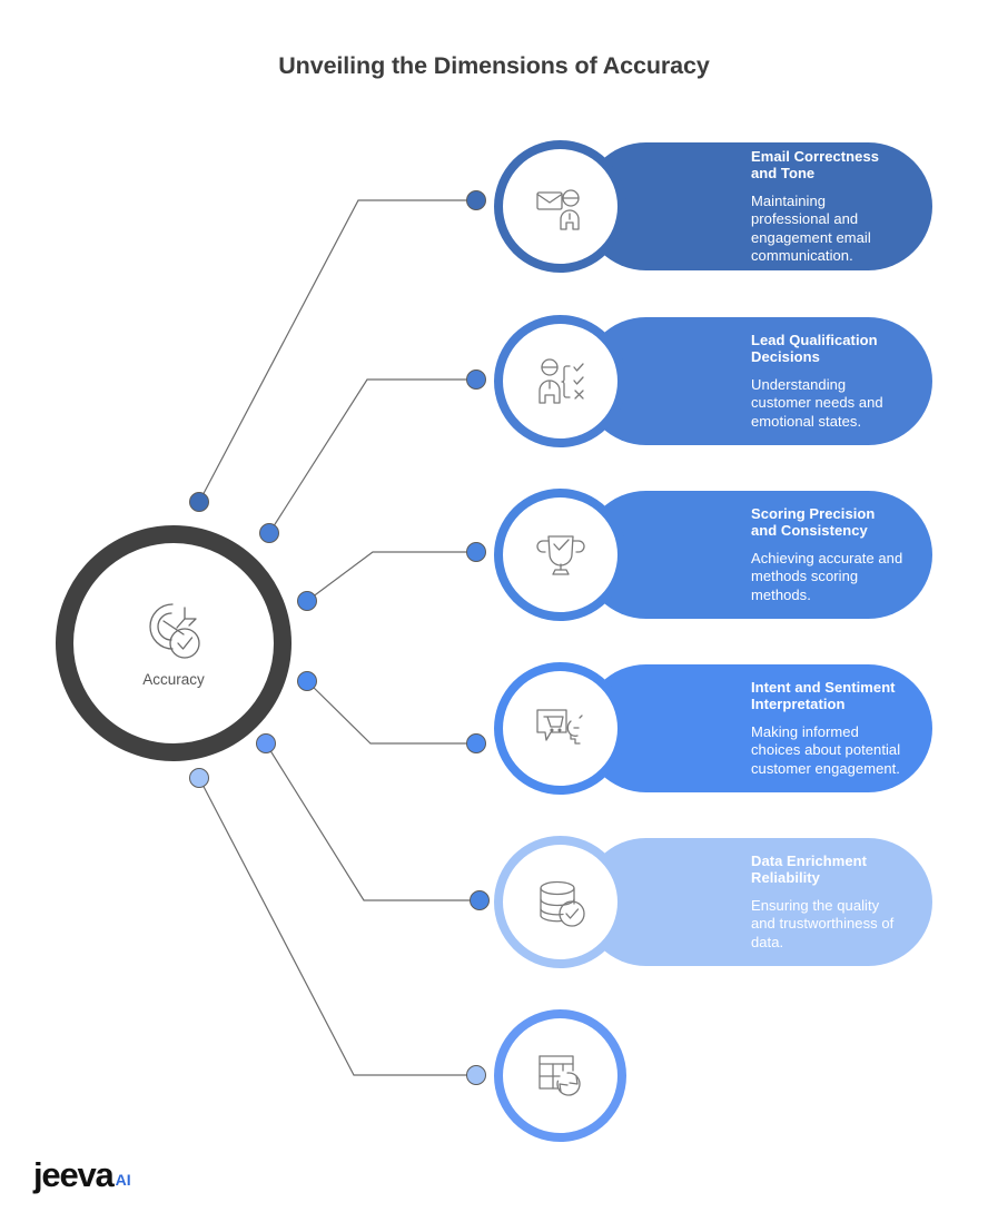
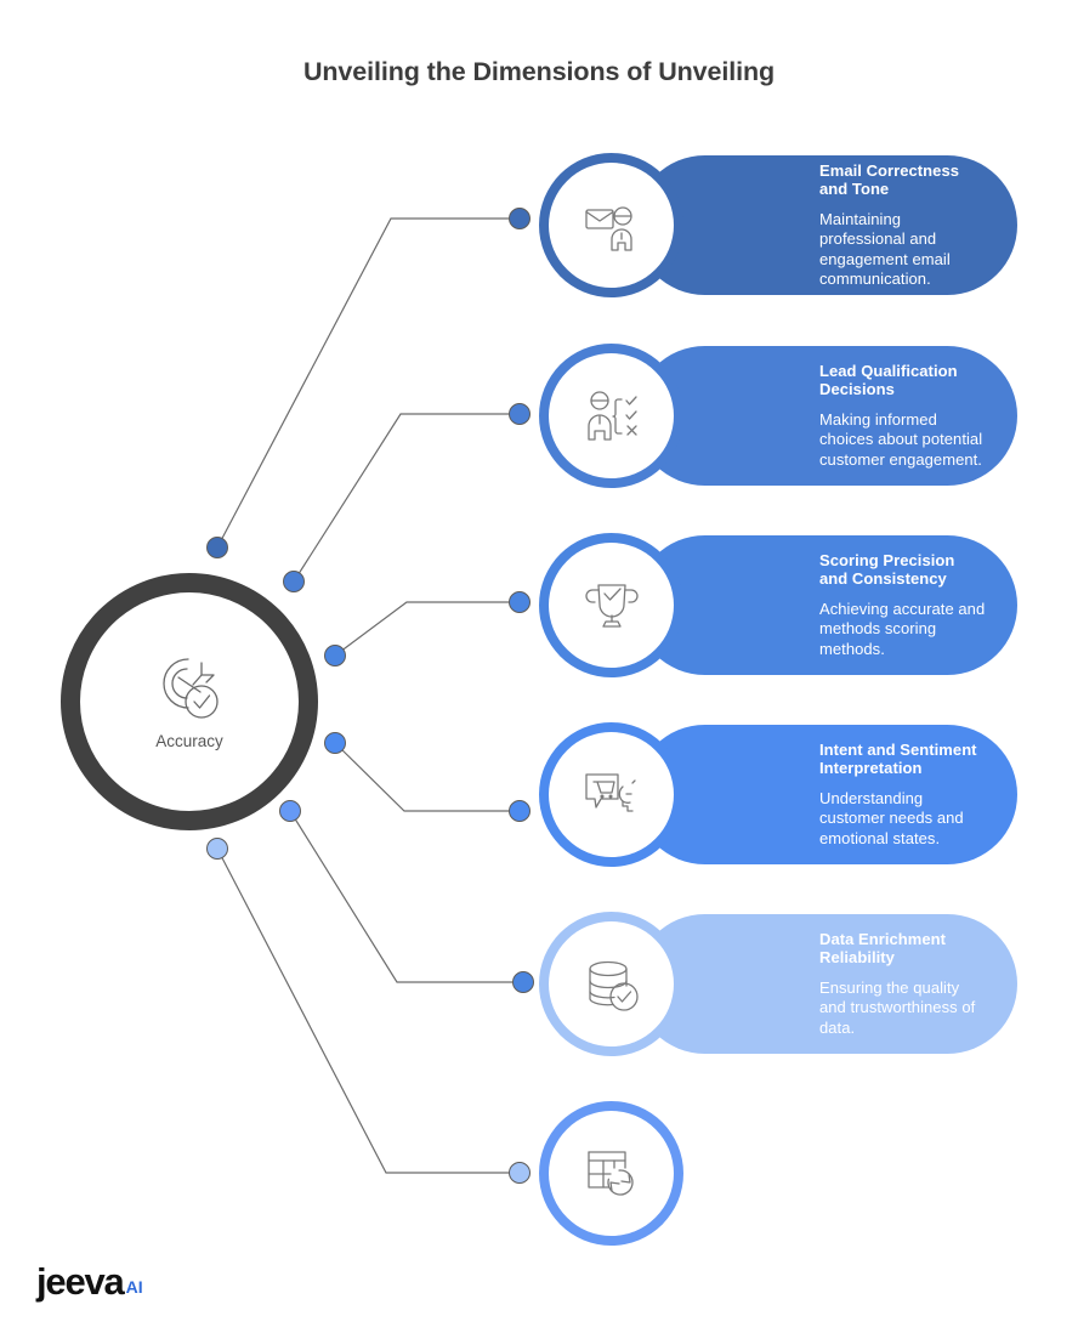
- Unveiling the Dimensions of Accuracy
+ Unveiling the Dimensions of Unveiling
  Accuracy
  Email Correctness and Tone
  Maintaining professional and engagement email communication.
  Lead Qualification Decisions
- Understanding customer needs and emotional states.
+ Making informed choices about potential customer engagement.
  Scoring Precision and Consistency
  Achieving accurate and methods scoring methods.
  Intent and Sentiment Interpretation
- Making informed choices about potential customer engagement.
+ Understanding customer needs and emotional states.
  Data Enrichment Reliability
  Ensuring the quality and trustworthiness of data.
  jeeva
  AI
